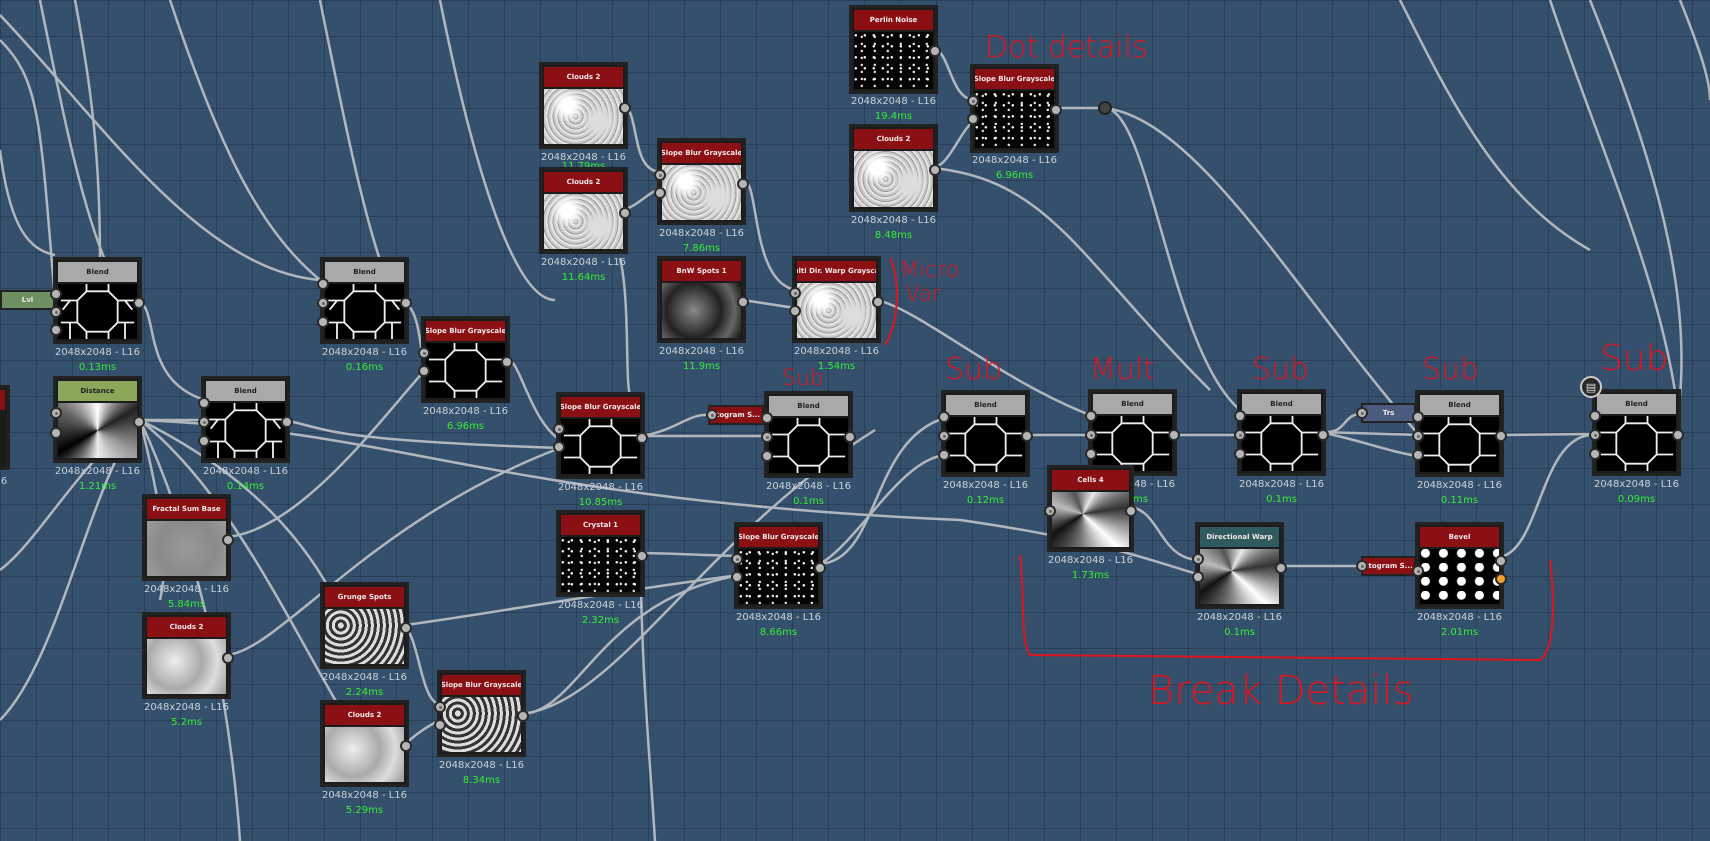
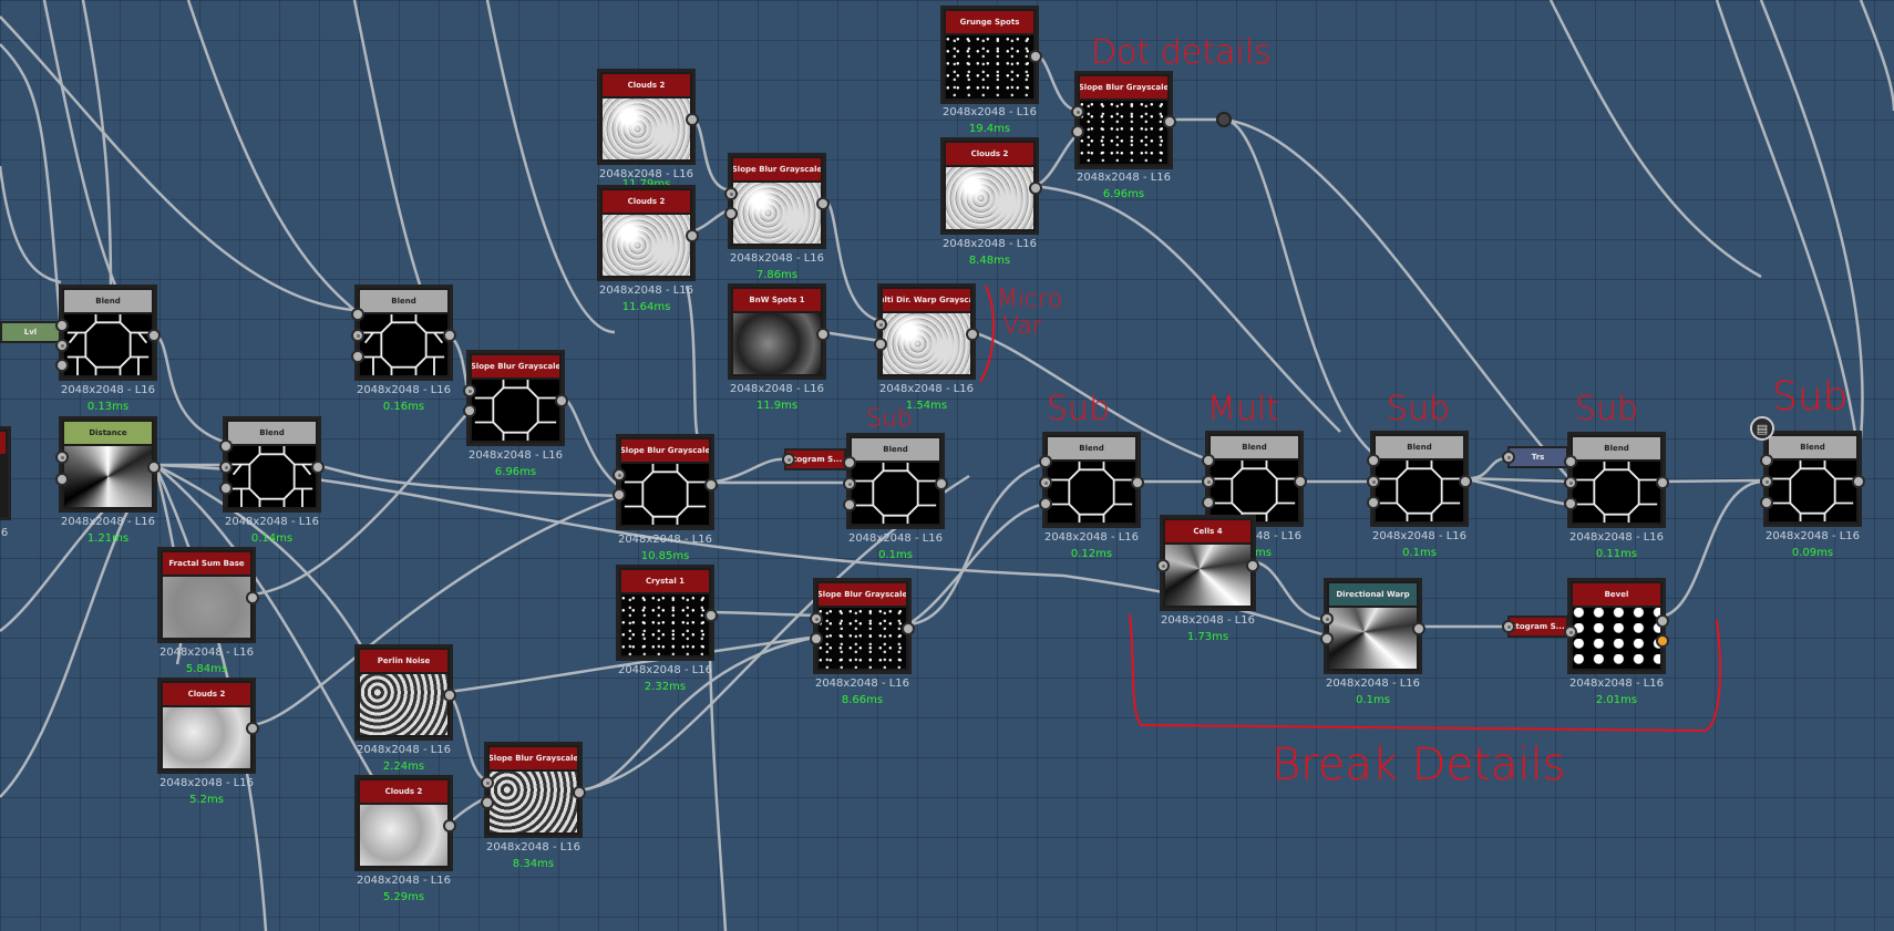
  Lvl
  6
  Blend
  2048x2048 - L16
  0.13ms
  Distance
  2048x2048 - L16
  1.21ms
  Blend
  2048x2048 - L16
  0.14ms
  Fractal Sum Base
  2048x2048 - L16
  5.84ms
  Clouds 2
  2048x2048 - L16
  5.2ms
  Blend
  2048x2048 - L16
  0.16ms
  Slope Blur Grayscale
  2048x2048 - L16
  6.96ms
- Grunge Spots
+ Perlin Noise
  2048x2048 - L16
  2.24ms
  Clouds 2
  2048x2048 - L16
  5.29ms
  Slope Blur Grayscale
  2048x2048 - L16
  8.34ms
  Clouds 2
  2048x2048 - L16
  Clouds 2
  2048x2048 - L16
  11.64ms
  Slope Blur Grayscale
  2048x2048 - L16
  7.86ms
  BnW Spots 1
  2048x2048 - L16
  11.9ms
  ulti Dir. Warp Graysc
  2048x2048 - L16
  1.54ms
  Slope Blur Grayscale
  2048x2048 - L16
  10.85ms
  Crystal 1
  2048x2048 - L16
  2.32ms
  ogram S...
  Blend
  2048x2048 - L16
  0.1ms
  Slope Blur Grayscale
  2048x2048 - L16
  8.66ms
- Perlin Noise
+ Grunge Spots
  2048x2048 - L16
  19.4ms
  Clouds 2
  2048x2048 - L16
  8.48ms
  Slope Blur Grayscale
  2048x2048 - L16
  6.96ms
  Blend
  2048x2048 - L16
  0.12ms
  Blend
  Cells 4
  2048x2048 - L16
  1.73ms
  Blend
  2048x2048 - L16
  0.1ms
  Directional Warp
  2048x2048 - L16
  0.1ms
  Trs
  Blend
  2048x2048 - L16
  0.11ms
  togram S...
  Bevel
  2048x2048 - L16
  2.01ms
  Blend
  2048x2048 - L16
  0.09ms
  ▤
  Dot details
  Micro
  Var
  Sub
  Sub
  Mult
  Sub
  Sub
  Sub
  Break Details
